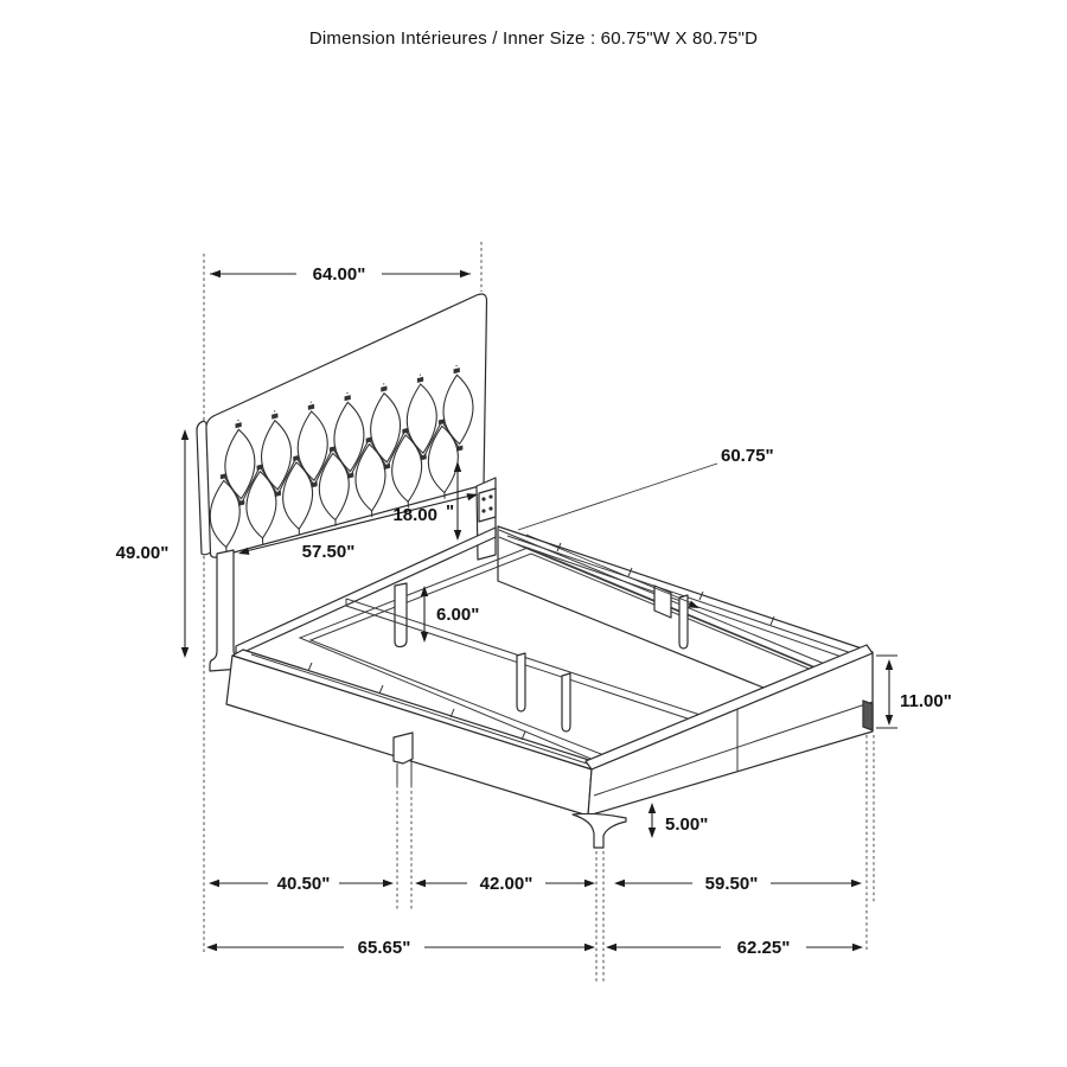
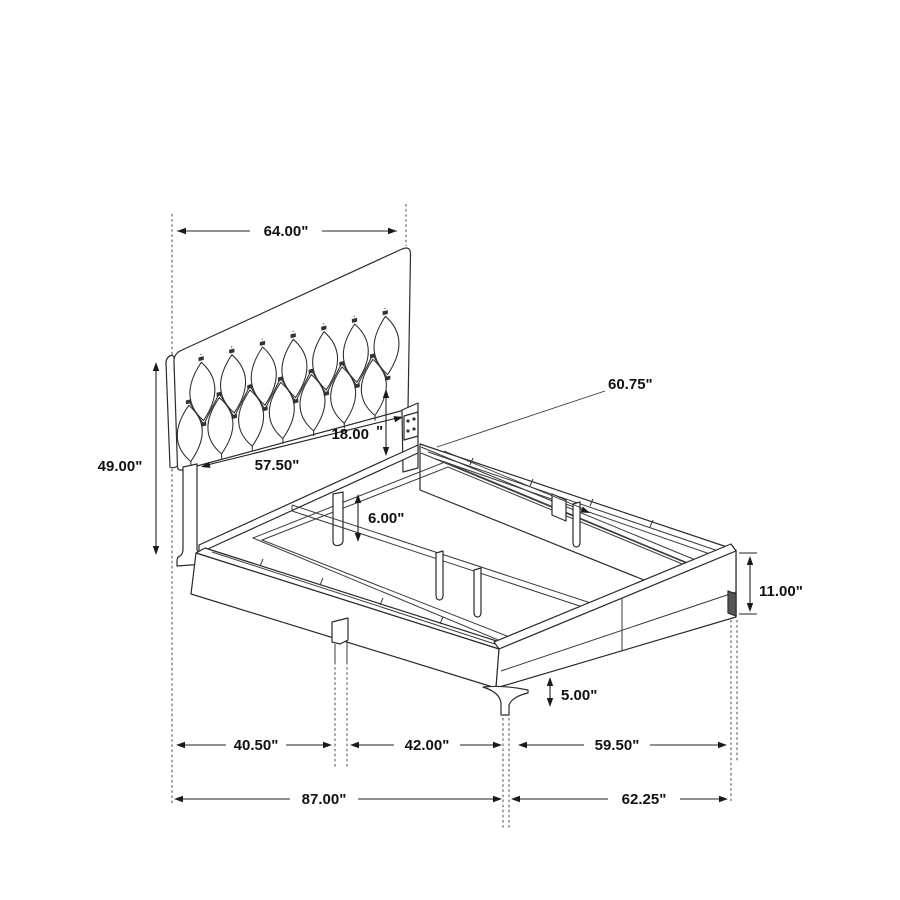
- Dimension Intérieures / Inner Size : 60.75"W X 80.75"D
  64.00"
  49.00"
  57.50"
  18.00
  "
  6.00"
  60.75"
  11.00"
  5.00"
  40.50"
  42.00"
  59.50"
- 65.65"
+ 87.00"
  62.25"
